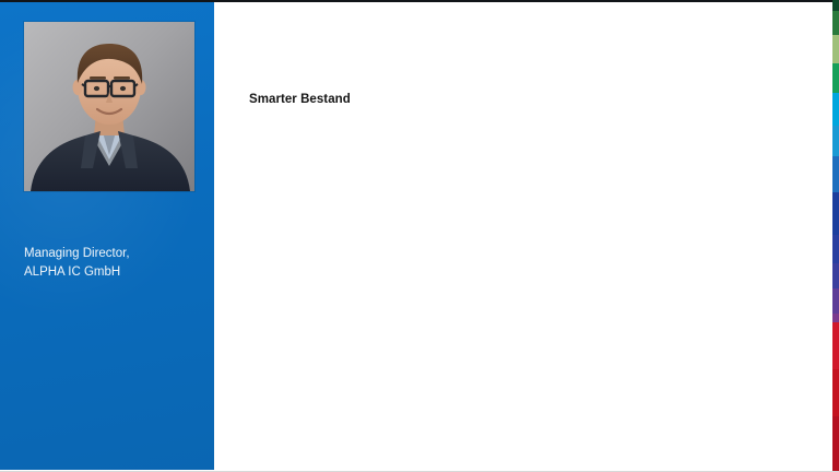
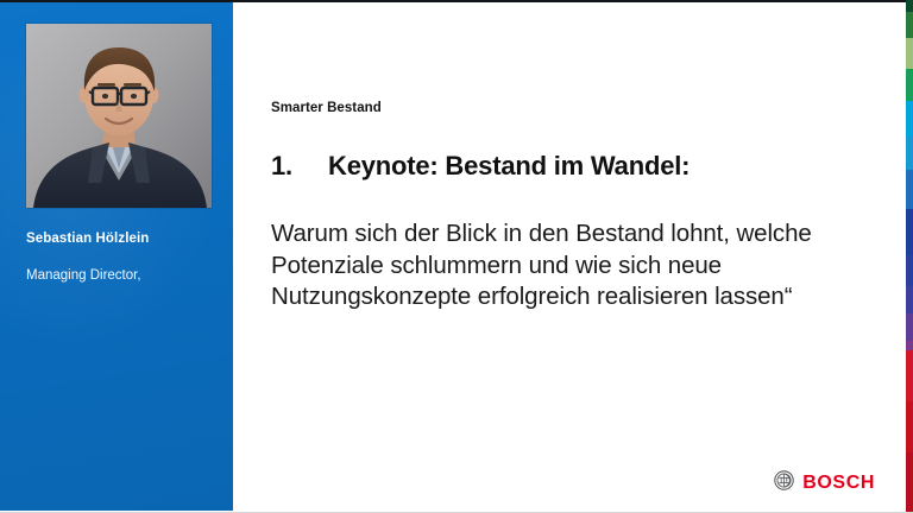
+ Sebastian Hölzlein
  Managing Director,
- ALPHA IC GmbH
  Smarter Bestand
+ 1. Keynote: Bestand im Wandel:
+ Warum sich der Blick in den Bestand lohnt, welche Potenziale schlummern und wie sich neue Nutzungskonzepte erfolgreich realisieren lassen“
+ BOSCH
